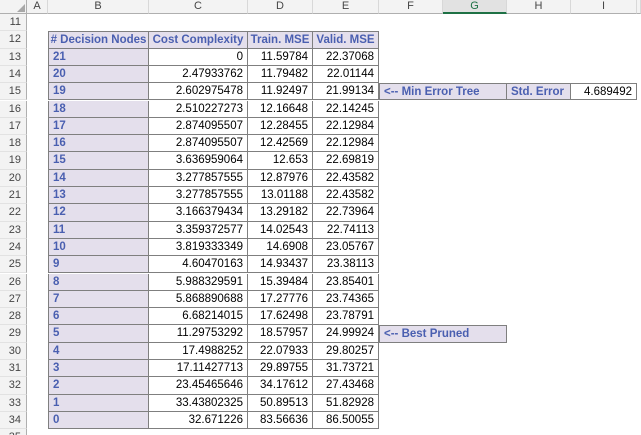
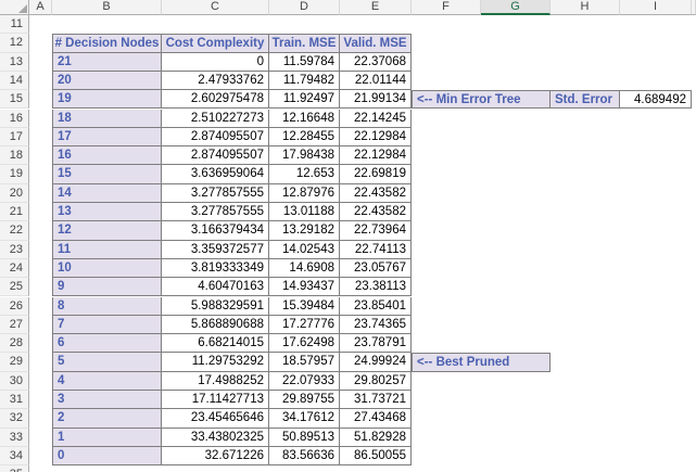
  A
  B
  C
  D
  E
  F
  G
  H
  I
  11
  12
  13
  14
  15
  16
  17
  18
  19
  20
  21
  22
  23
  24
  25
  26
  27
  28
  29
  30
  31
  32
  33
  34
  # Decision Nodes
  Cost Complexity
  Train. MSE
  Valid. MSE
  21
  0
  11.59784
  22.37068
  20
  2.47933762
  11.79482
  22.01144
  19
  2.602975478
  11.92497
  21.99134
  18
  2.510227273
  12.16648
  22.14245
  17
  2.874095507
  12.28455
  22.12984
  16
  2.874095507
- 12.42569
+ 17.98438
  22.12984
  15
  3.636959064
  12.653
  22.69819
  14
  3.277857555
  12.87976
  22.43582
  13
  3.277857555
  13.01188
  22.43582
  12
  3.166379434
  13.29182
  22.73964
  11
  3.359372577
  14.02543
  22.74113
  10
  3.819333349
  14.6908
  23.05767
  9
  4.60470163
  14.93437
  23.38113
  8
  5.988329591
  15.39484
  23.85401
  7
  5.868890688
  17.27776
  23.74365
  6
  6.68214015
  17.62498
  23.78791
  5
  11.29753292
  18.57957
  24.99924
  4
  17.4988252
  22.07933
  29.80257
  3
  17.11427713
  29.89755
  31.73721
  2
  23.45465646
  34.17612
  27.43468
  1
  33.43802325
  50.89513
  51.82928
  0
  32.671226
  83.56636
  86.50055
  <-- Min Error Tree
  Std. Error
  4.689492
  <-- Best Pruned
